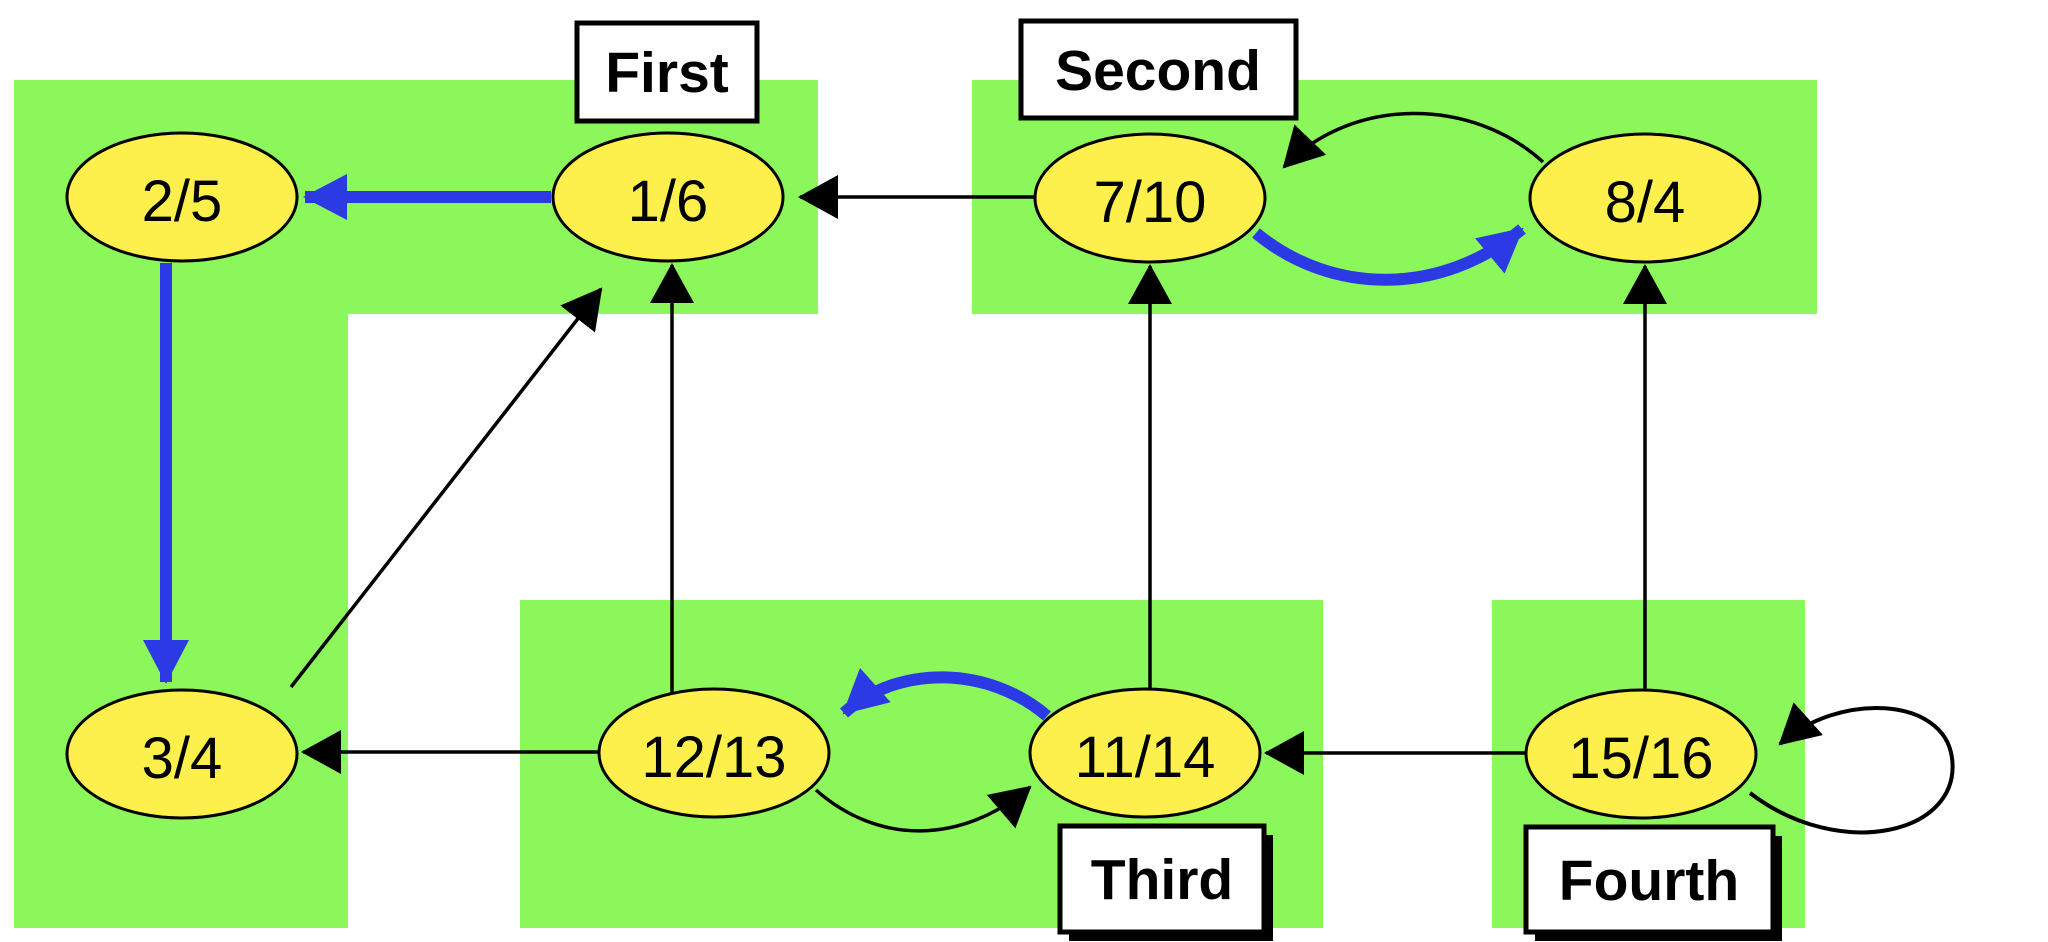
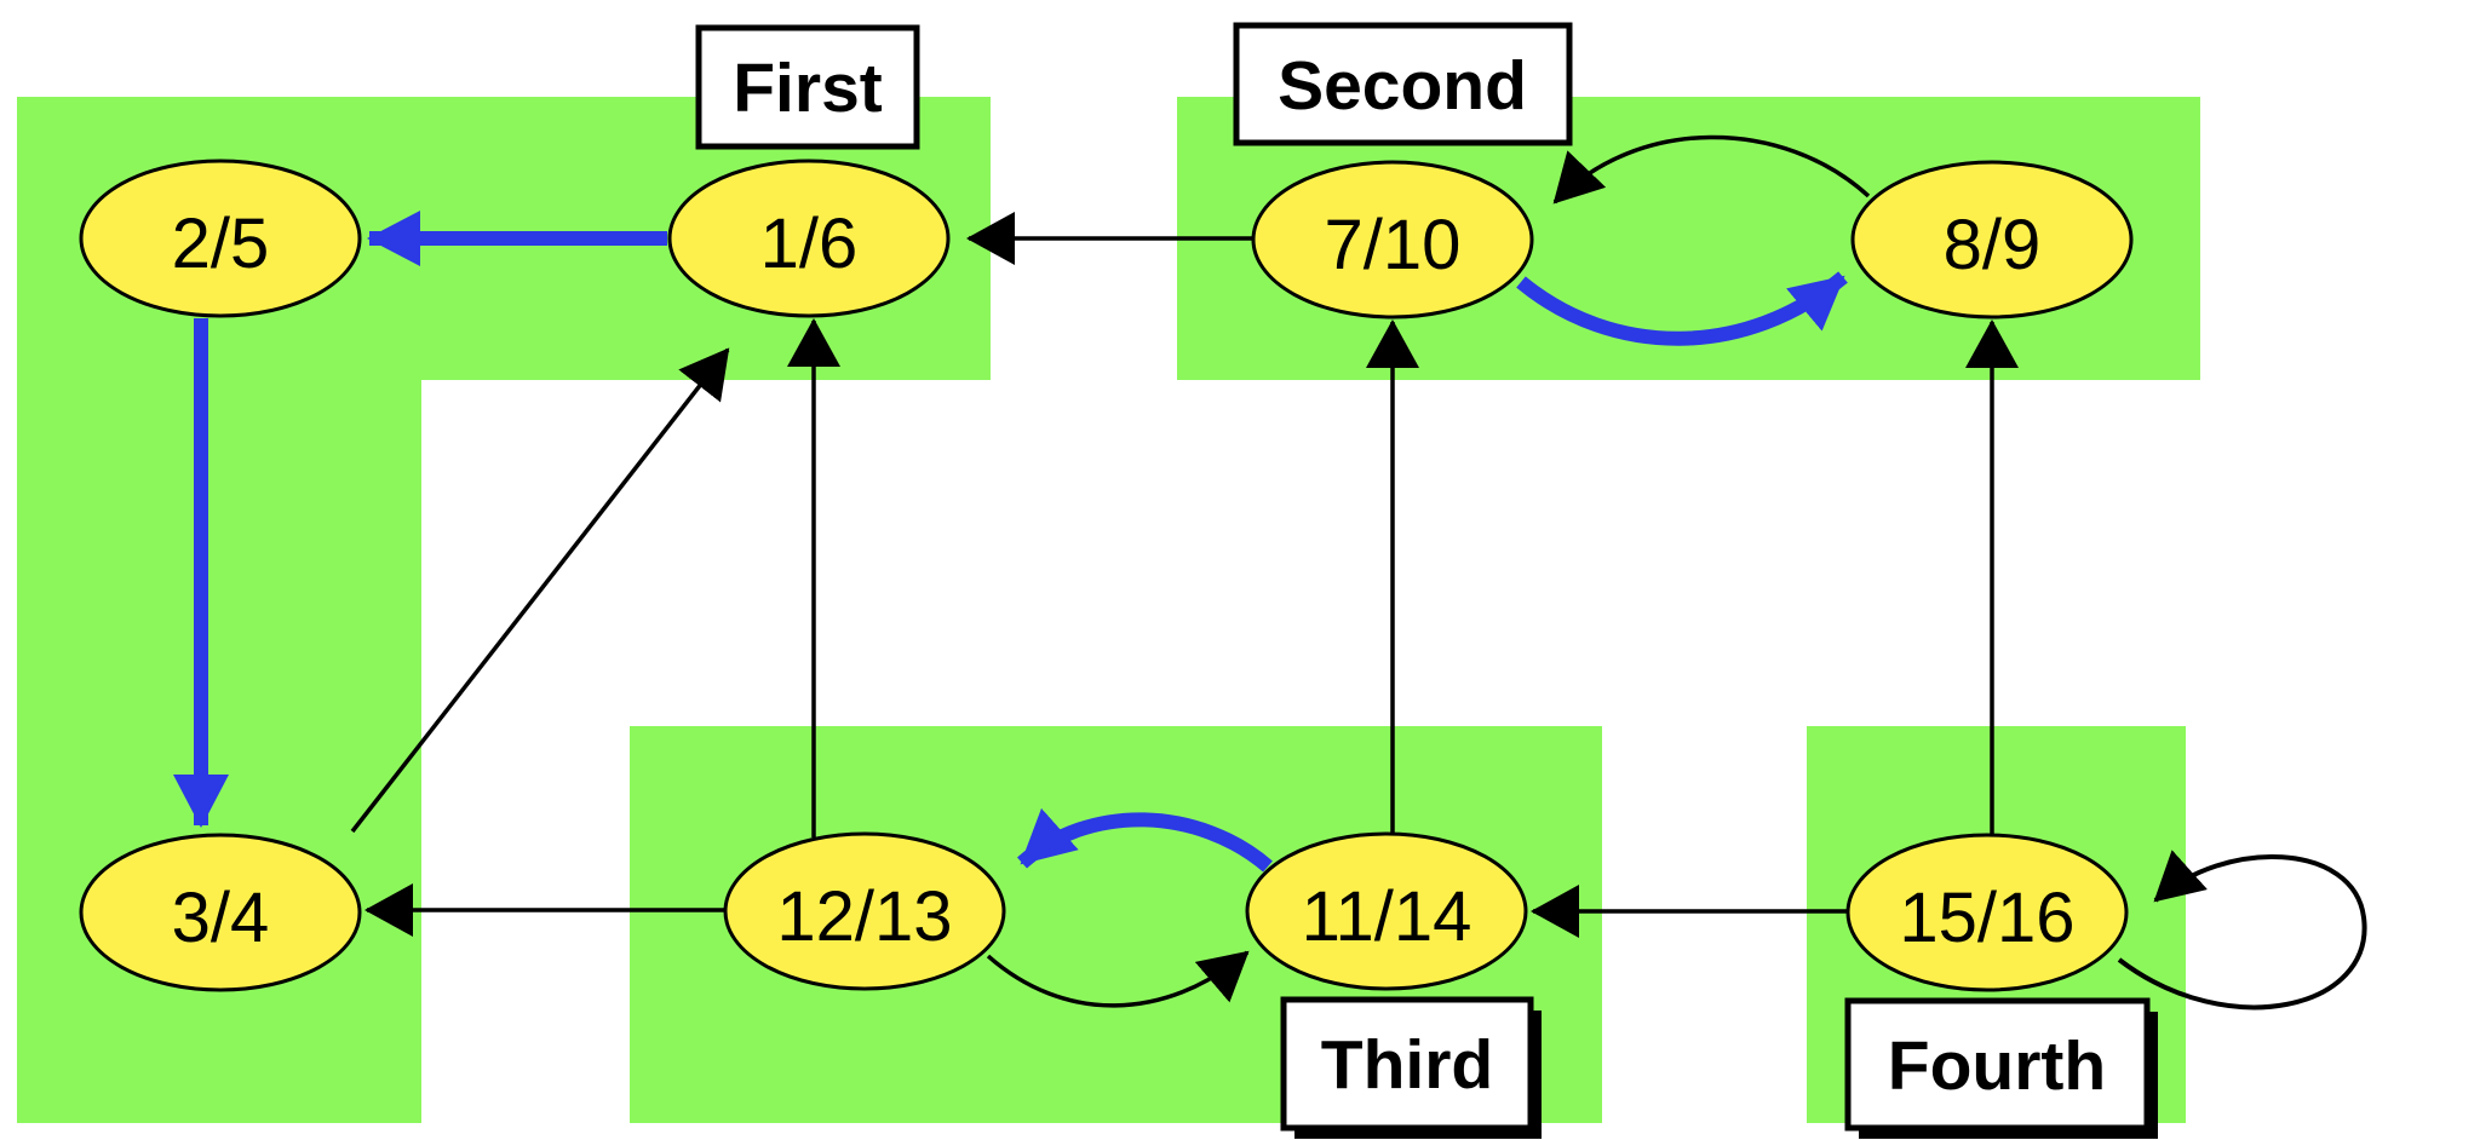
  2/5
  1/6
  7/10
- 8/4
+ 8/9
  3/4
  12/13
  11/14
  15/16
  First
  Second
  Third
  Fourth
